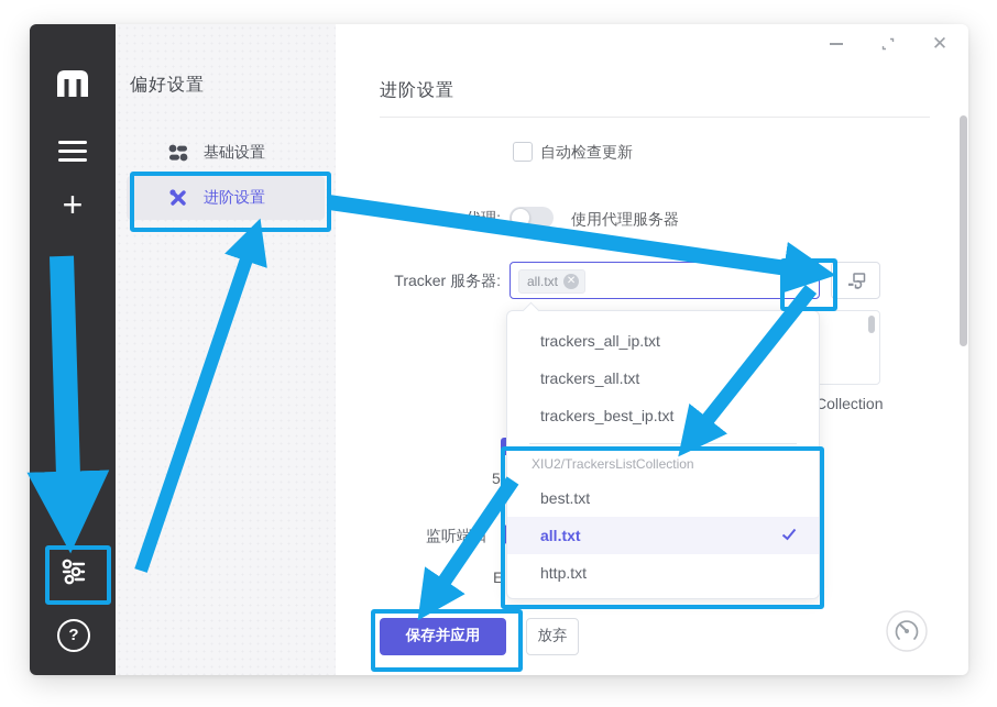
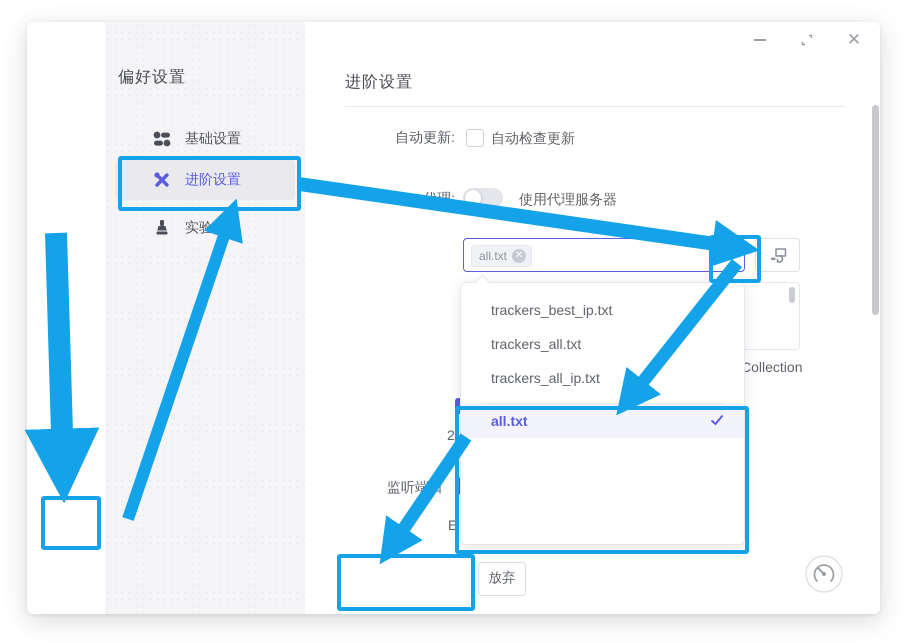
- +
- ?
  偏好设置
  基础设置
  进阶设置
+ 实验室
  ✕
  进阶设置
+ 自动更新:
  自动检查更新
  使用代理服务器
- Tracker 服务器:
  all.txt
  ✕
  Collection
- 5
+ 2
  监听端
  E
- trackers_all_ip.txt
+ trackers_best_ip.txt
  trackers_all.txt
- trackers_best_ip.txt
+ trackers_all_ip.txt
- XIU2/TrackersListCollection
- best.txt
  all.txt
- http.txt
- 保存并应用
  放弃
